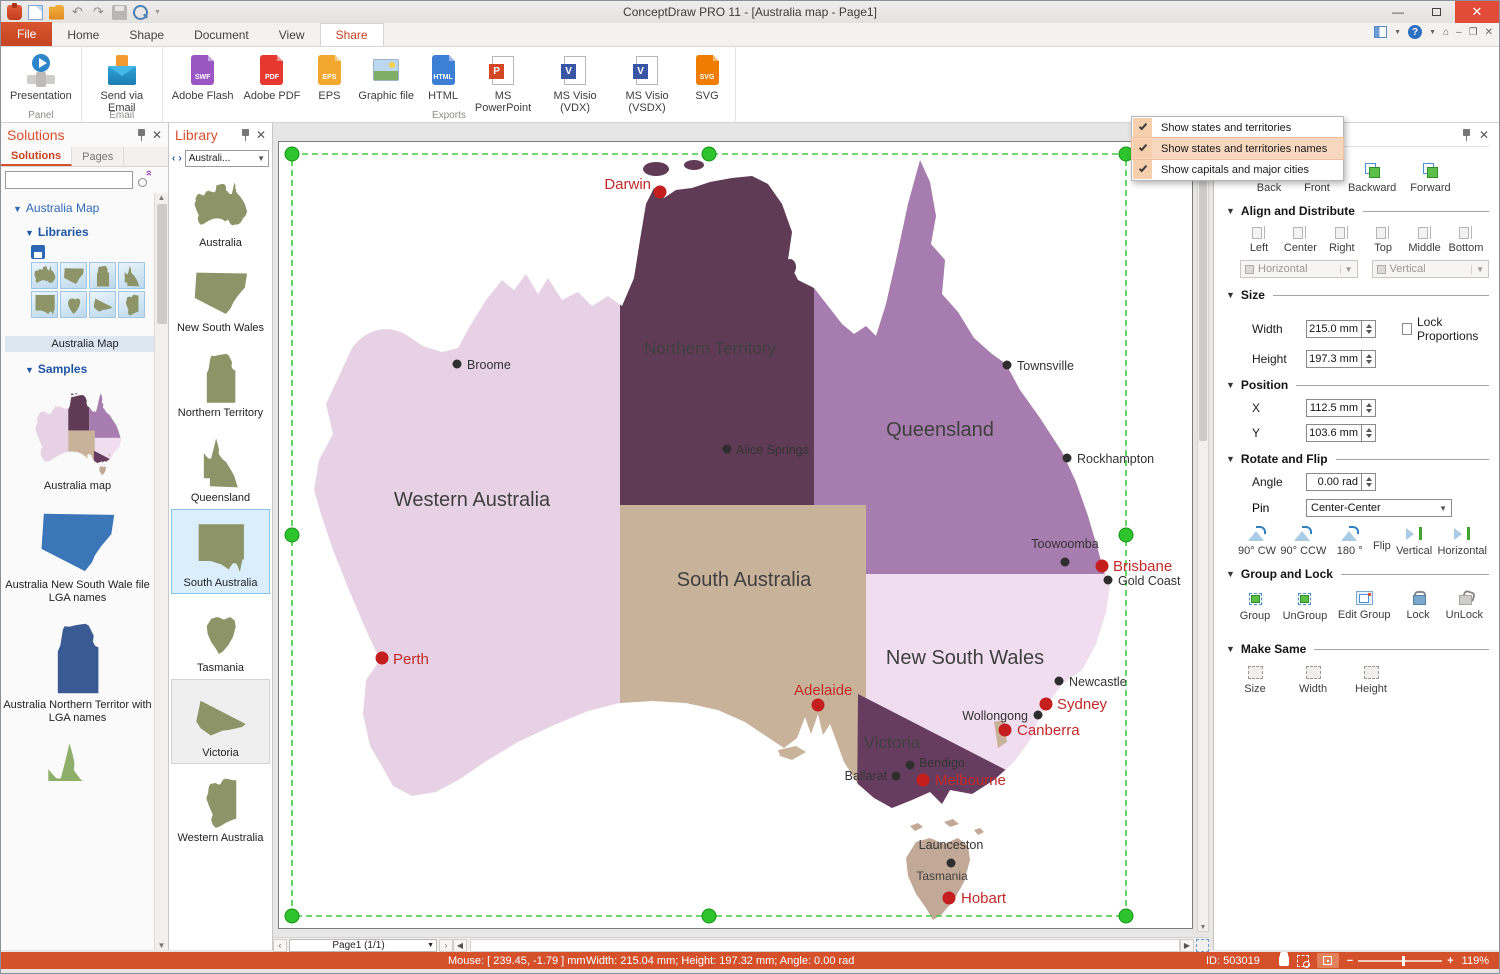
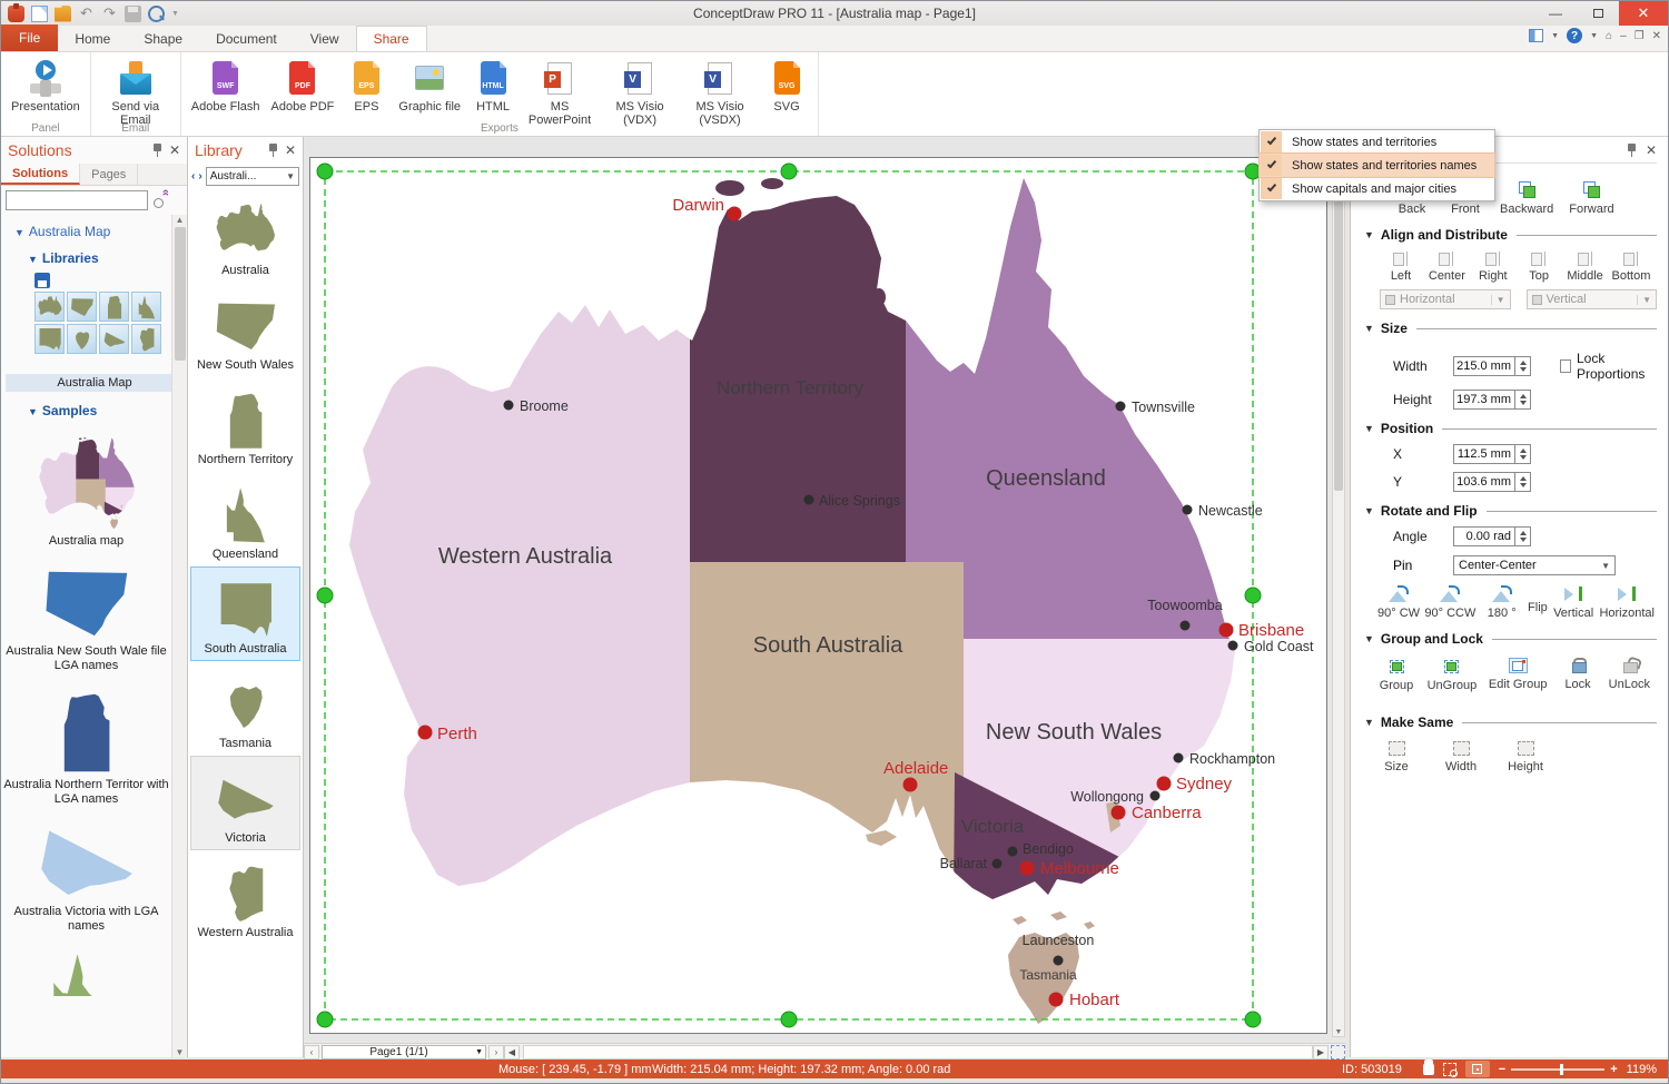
  ↶
  ↷
  ConceptDraw PRO 11 - [Australia map - Page1]
  —
  ✕
  File
  Home
  Shape
  Document
  View
  Share
  ?
  ⌂
  –
  ❐
  ✕
  Presentation
  Panel
  Send via Email
  Email
  Adobe Flash
  Adobe PDF
  EPS
  Graphic file
  HTML
  P
  MS PowerPoint
  V
  MS Visio (VDX)
  V
  MS Visio (VSDX)
  SVG
  Exports
  Solutions
  ✕
  Solutions
  Pages
  ▼ Australia Map
  ▼ Libraries
  Australia Map
  ▼ Samples
  Australia map
  Australia New South Wale file LGA names
  Australia Northern Territor with LGA names
+ Australia Victoria with LGA names
  ▲
  ▼
  Library
  ✕
  ‹
  ›
  Australi...
  ▼
  Australia
  New South Wales
  Northern Territory
  Queensland
  South Australia
  Tasmania
  Victoria
  Western Australia
  Western Australia
  Northern Territory
  South Australia
  Queensland
  New South Wales
  Victoria
  Tasmania
  Broome
  Alice Springs
  Townsville
- Rockhampton
+ Newcastle
  Toowoomba
  Gold Coast
- Newcastle
+ Rockhampton
  Wollongong
  Bendigo
  Ballarat
  Launceston
  Darwin
  Perth
  Adelaide
  Brisbane
  Sydney
  Canberra
  Melbourne
  Hobart
  ‹
  Page1 (1/1)
  ›
  ◀
  ▶
  ✕
  Back
  Front
  Backward
  Forward
  ▼
  Align and Distribute
  Left
  Center
  Right
  Top
  Middle
  Bottom
  Horizontal
  ▼
  Vertical
  ▼
  ▼
  Size
  Width
  215.0 mm
  Lock Proportions
  Height
  197.3 mm
  ▼
  Position
  X
  112.5 mm
  Y
  103.6 mm
  ▼
  Rotate and Flip
  Angle
  0.00 rad
  Pin
  Center-Center
  ▼
  90° CW
  90° CCW
  180 °
  Flip
  Vertical
  Horizontal
  ▼
  Group and Lock
  Group
  UnGroup
  Edit Group
  Lock
  UnLock
  ▼
  Make Same
  Size
  Width
  Height
  Show states and territories
  Show states and territories names
  Show capitals and major cities
  Mouse: [ 239.45, -1.79 ] mm
  Width: 215.04 mm; Height: 197.32 mm; Angle: 0.00 rad
  ID: 503019
  −
  +
  119%
